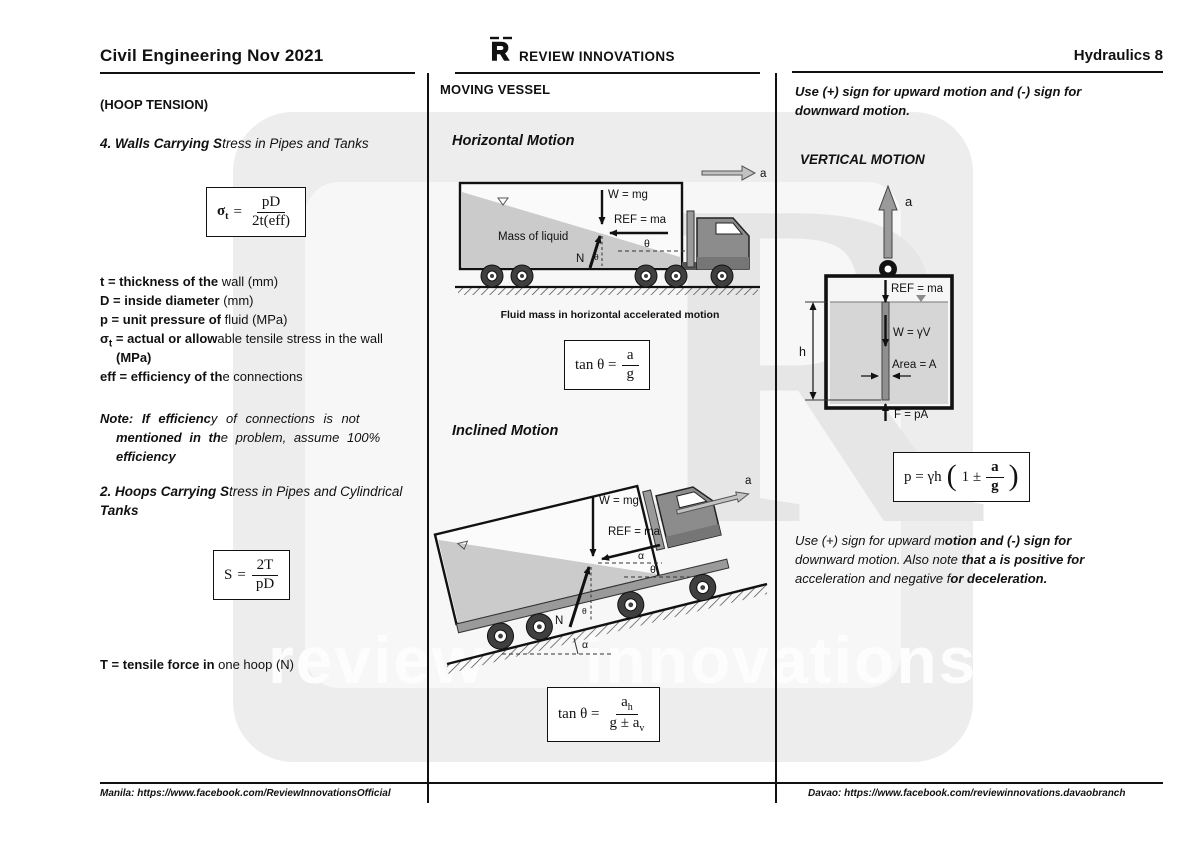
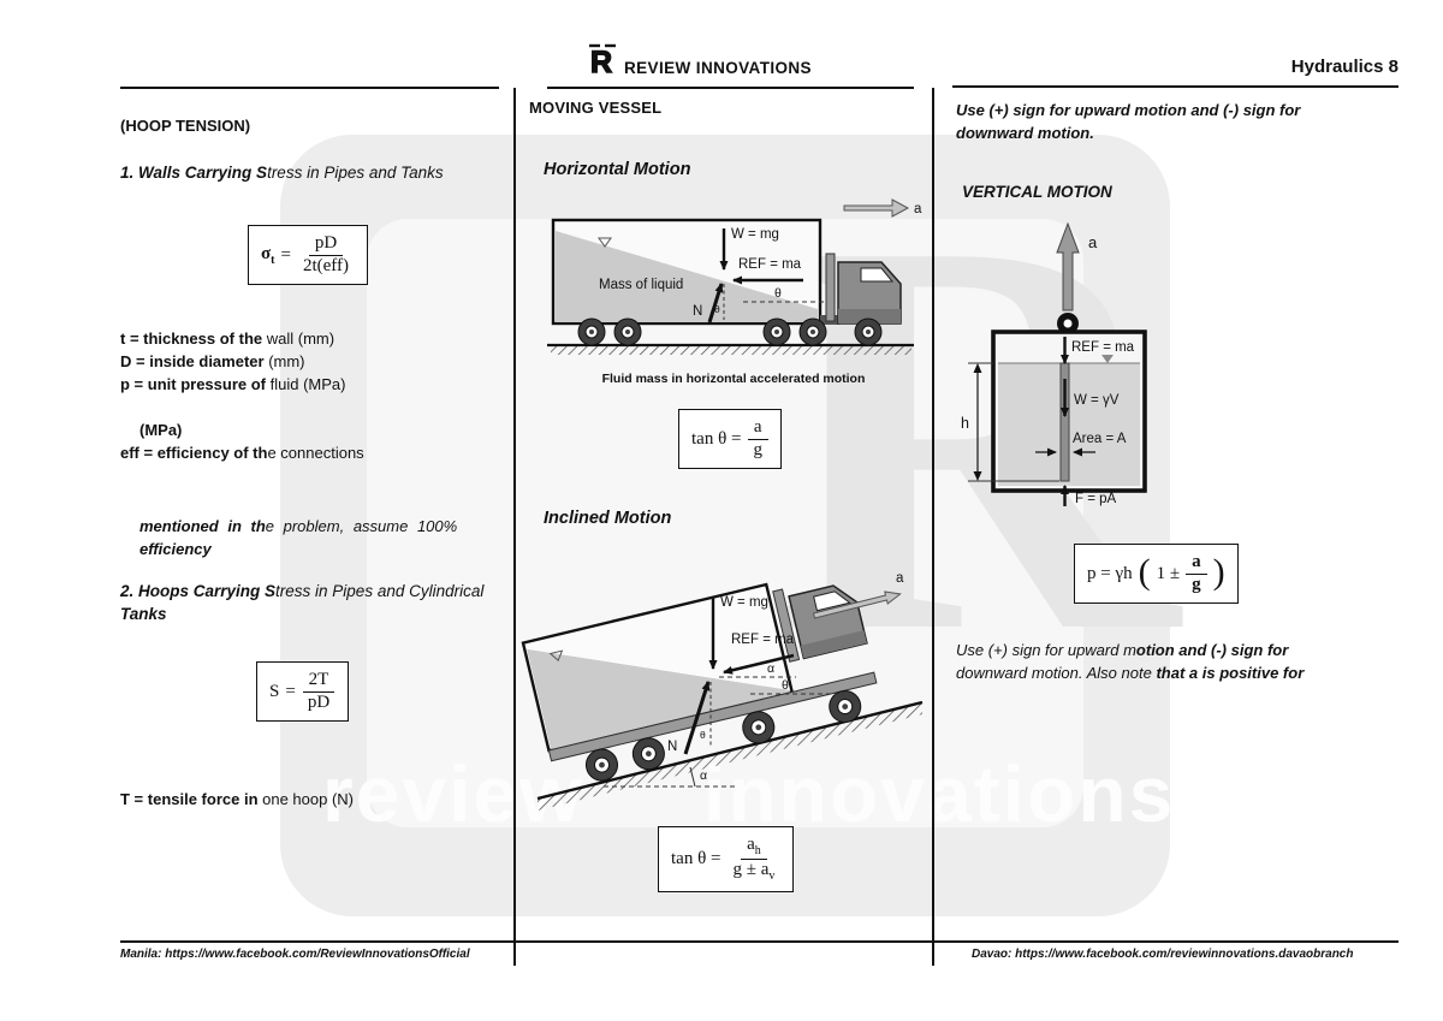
  R
  revie
  innovations
- Civil Engineering Nov 2021
  R
  REVIEW INNOVATIONS
  Hydraulics 8
  (HOOP TENSION)
- 4. Walls Carrying Stress in Pipes and Tanks
+ 1. Walls Carrying Stress in Pipes and Tanks
  σt
  =
  pD
  2t(eff)
  t = thickness of the wall (mm)
  D = inside diameter (mm)
  p = unit pressure of fluid (MPa)
- σt = actual or allowable tensile stress in the wall
  (MPa)
  eff = efficiency of the connections
- Note: If efficiency of connections is not
  mentioned in the problem, assume 100%
  efficiency
  2. Hoops Carrying Stress in Pipes and Cylindrical
  Tanks
  S
  =
  2T
  pD
  T = tensile force in one hoop (N)
  MOVING VESSEL
  Horizontal Motion
  Mass of liquid
  W = mg
  REF = ma
  N
  θ
  θ
  a
  Fluid mass in horizontal accelerated motion
  tan θ =
  a
  g
  Inclined Motion
  W = mg
  REF = ma
  α
  θ
  N
  θ
  α
  a
  tan θ =
  ah
  g ± av
  Use (+) sign for upward motion and (-) sign for
  downward motion.
  VERTICAL MOTION
  a
  REF = ma
  W = γV
  Area = A
  F = pA
  h
  p = γh
  (
  1 ±
  a
  g
  )
  Use (+) sign for upward motion and (-) sign for
  downward motion. Also note that a is positive for
- acceleration and negative for deceleration.
  Manila: https://www.facebook.com/ReviewInnovationsOfficial
  Davao: https://www.facebook.com/reviewinnovations.davaobranch
